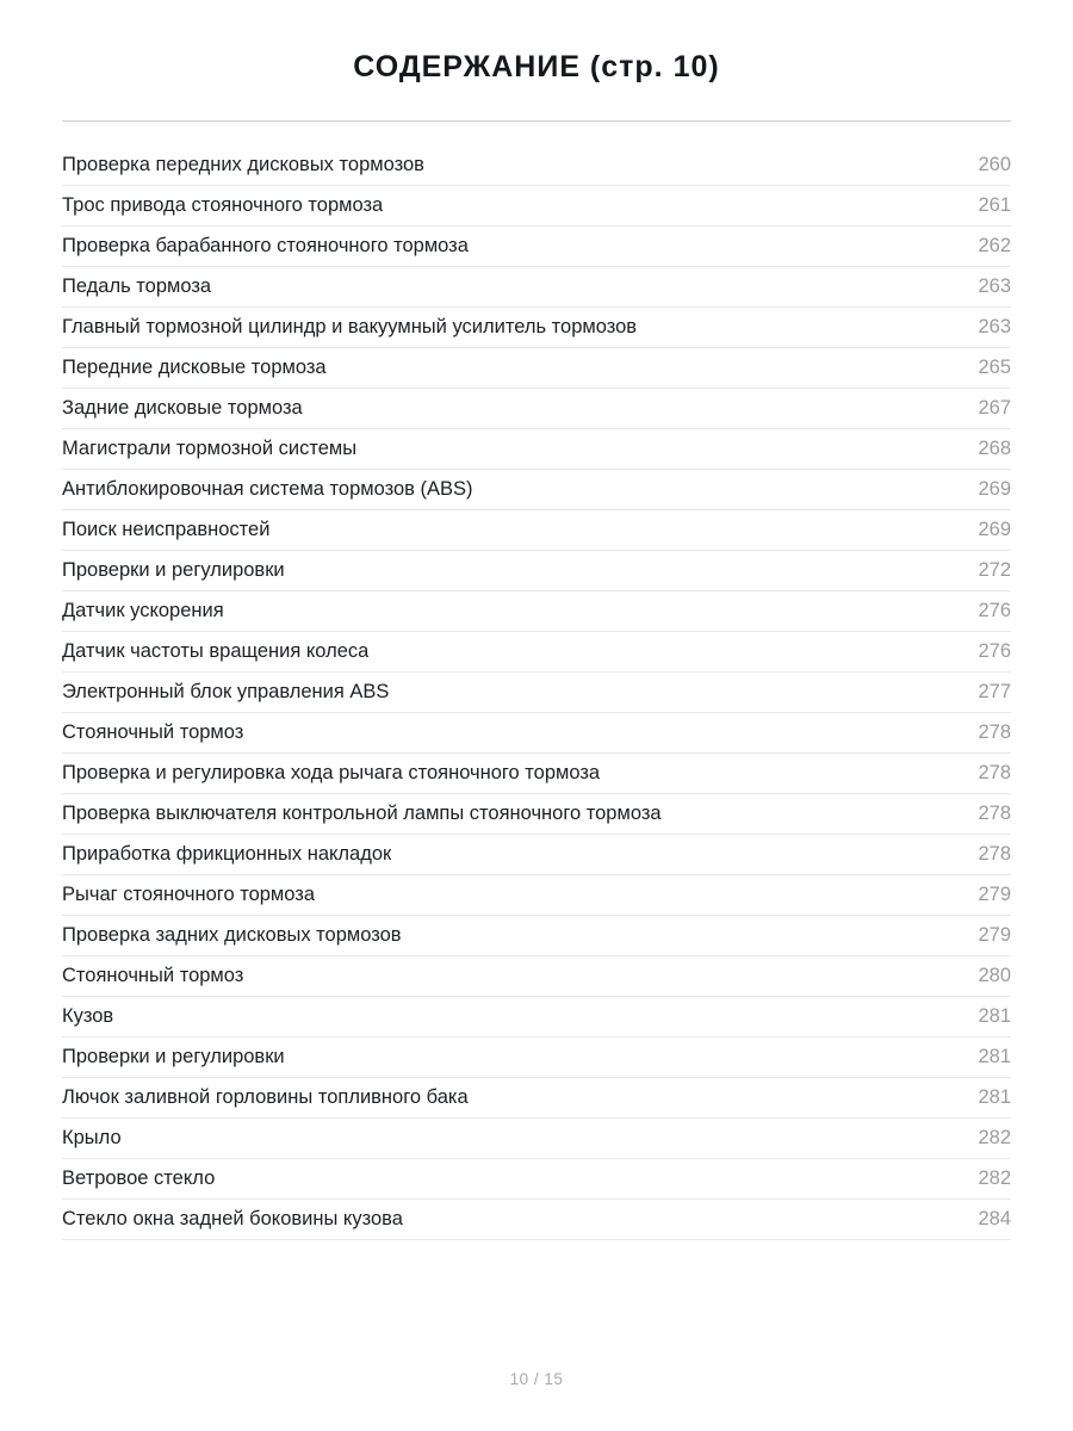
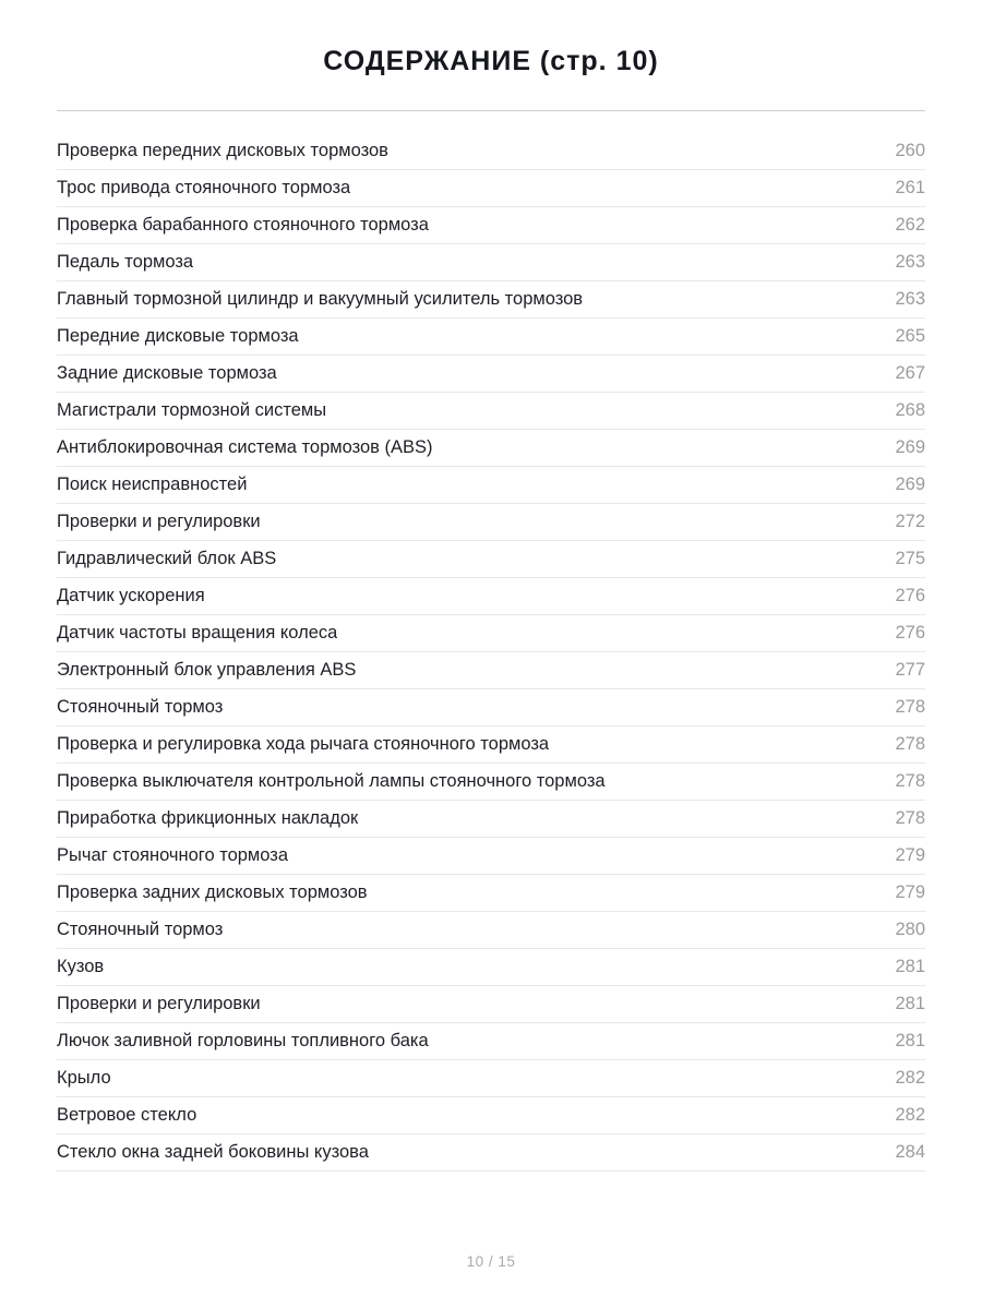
  СОДЕРЖАНИЕ (стр. 10)
  Проверка передних дисковых тормозов
  260
  Трос привода стояночного тормоза
  261
  Проверка барабанного стояночного тормоза
  262
  Педаль тормоза
  263
  Главный тормозной цилиндр и вакуумный усилитель тормозов
  263
  Передние дисковые тормоза
  265
  Задние дисковые тормоза
  267
  Магистрали тормозной системы
  268
  Антиблокировочная система тормозов (ABS)
  269
  Поиск неисправностей
  269
  Проверки и регулировки
  272
+ Гидравлический блок ABS
+ 275
  Датчик ускорения
  276
  Датчик частоты вращения колеса
  276
  Электронный блок управления ABS
  277
  Стояночный тормоз
  278
  Проверка и регулировка хода рычага стояночного тормоза
  278
  Проверка выключателя контрольной лампы стояночного тормоза
  278
  Приработка фрикционных накладок
  278
  Рычаг стояночного тормоза
  279
  Проверка задних дисковых тормозов
  279
  Стояночный тормоз
  280
  Кузов
  281
  Проверки и регулировки
  281
  Лючок заливной горловины топливного бака
  281
  Крыло
  282
  Ветровое стекло
  282
  Стекло окна задней боковины кузова
  284
  10 / 15
